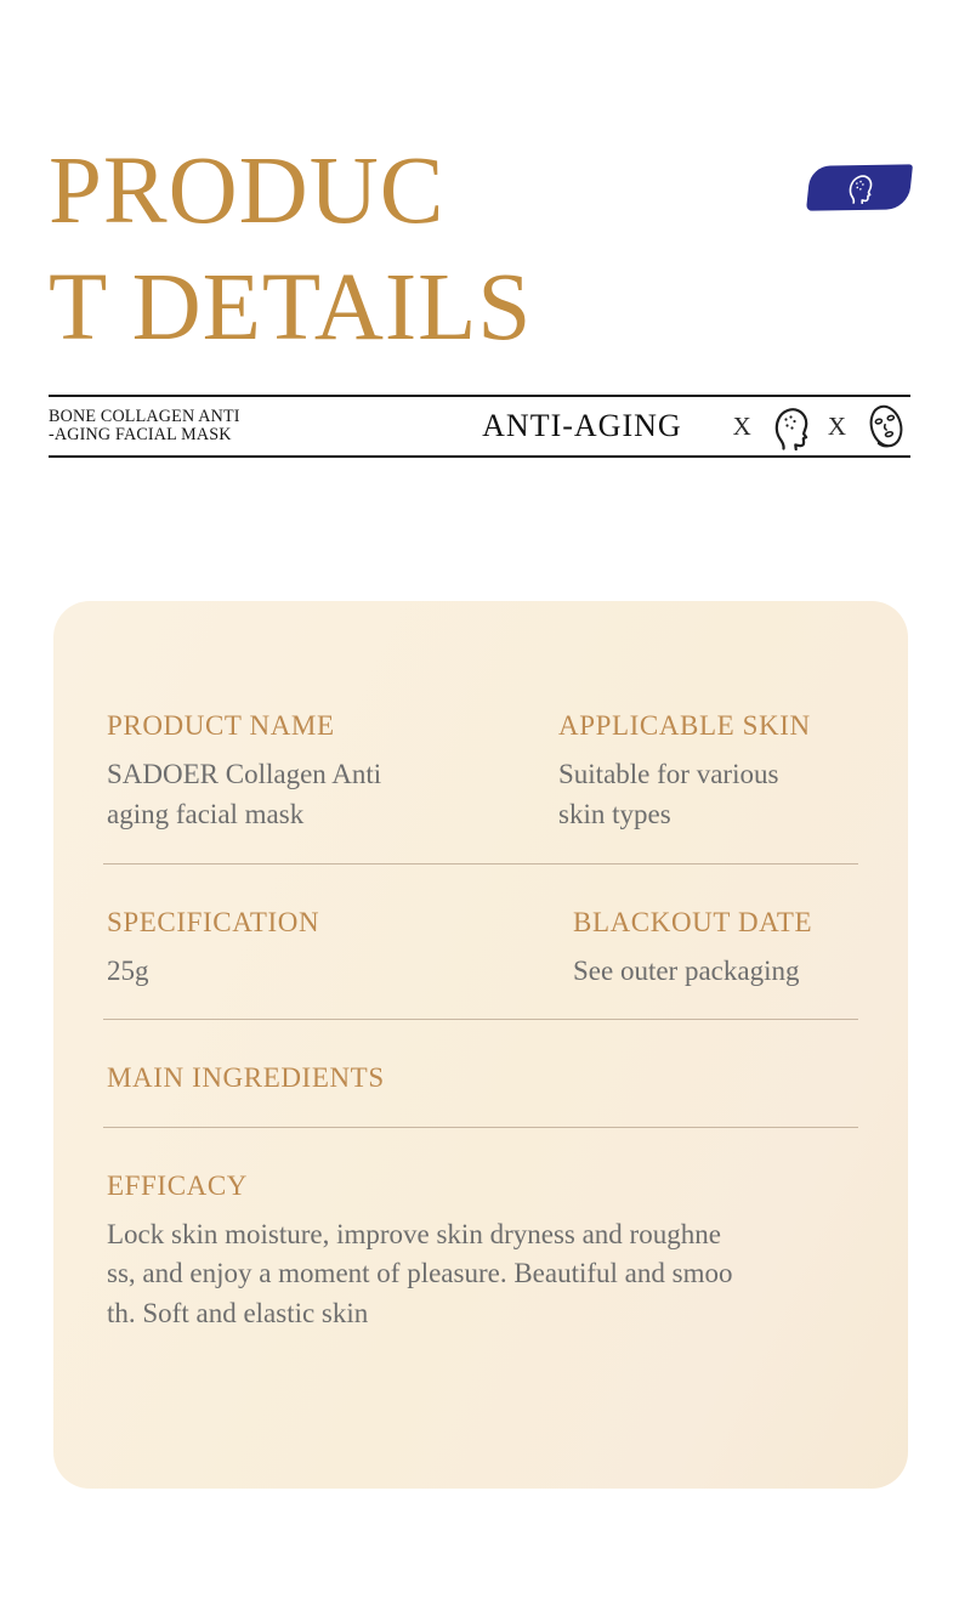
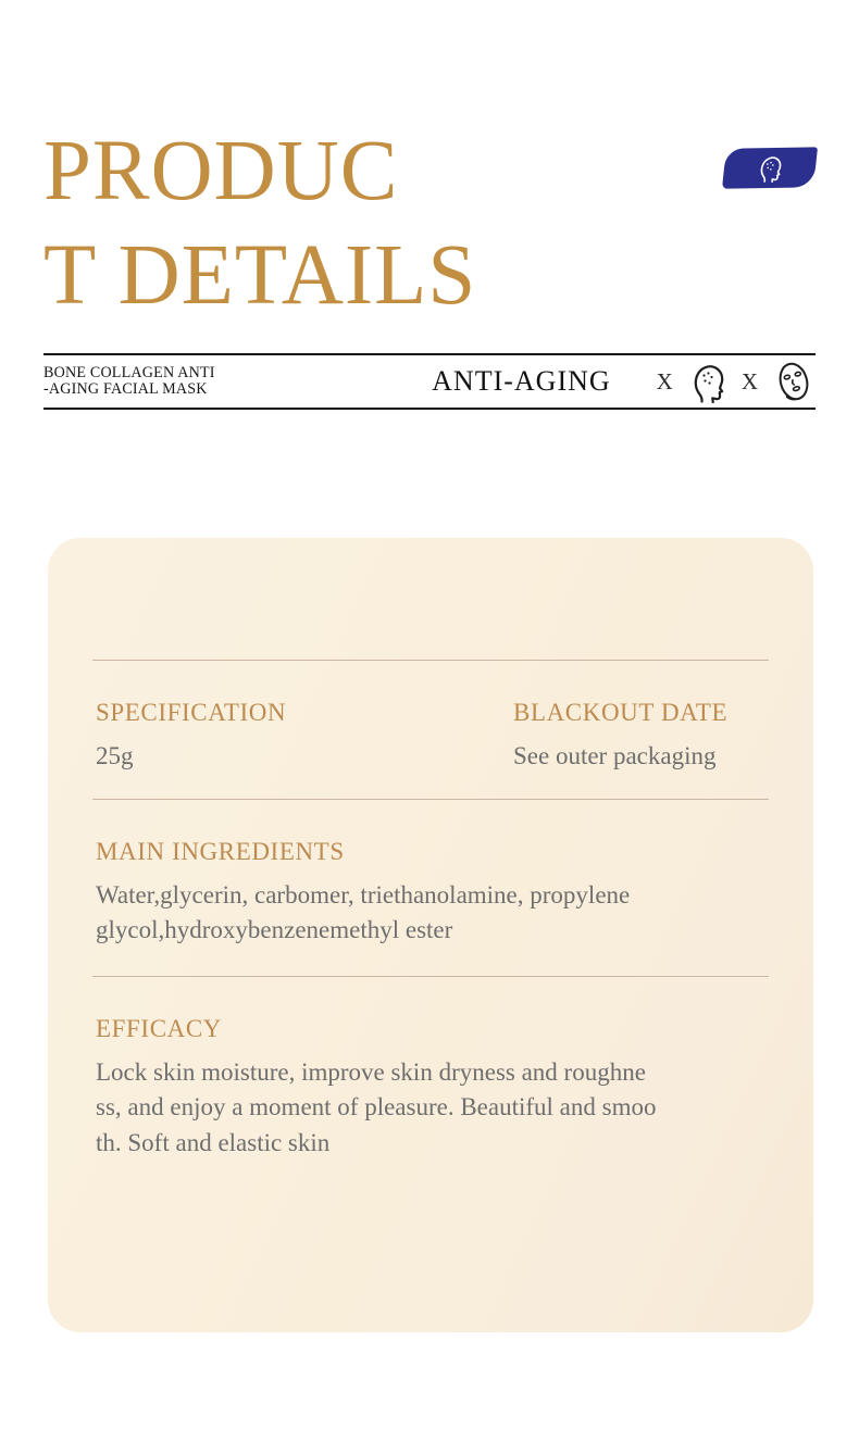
  PRODUC
  T DETAILS
  BONE COLLAGEN ANTI
  -AGING FACIAL MASK
  ANTI-AGING
  X
  X
- PRODUCT NAME
- SADOER Collagen Anti
- aging facial mask
- APPLICABLE SKIN
- Suitable for various
- skin types
  SPECIFICATION
  25g
  BLACKOUT DATE
  See outer packaging
  MAIN INGREDIENTS
+ Water,glycerin, carbomer, triethanolamine, propylene
+ glycol,hydroxybenzenemethyl ester
  EFFICACY
  Lock skin moisture, improve skin dryness and roughne
  ss, and enjoy a moment of pleasure. Beautiful and smoo
  th. Soft and elastic skin
